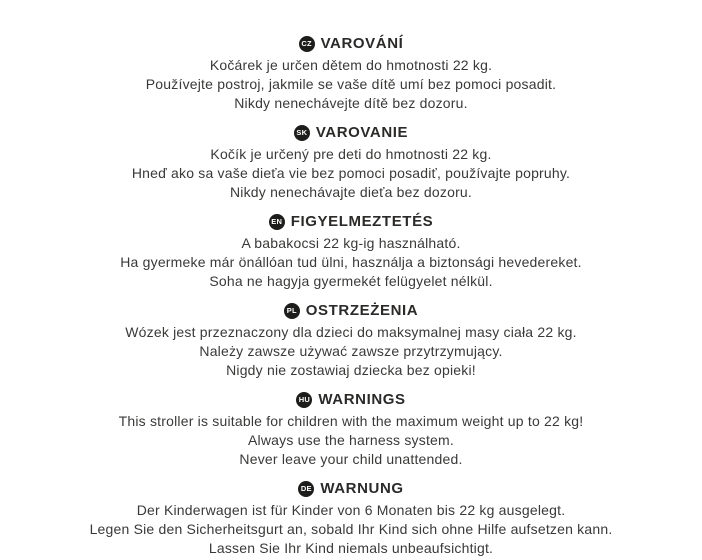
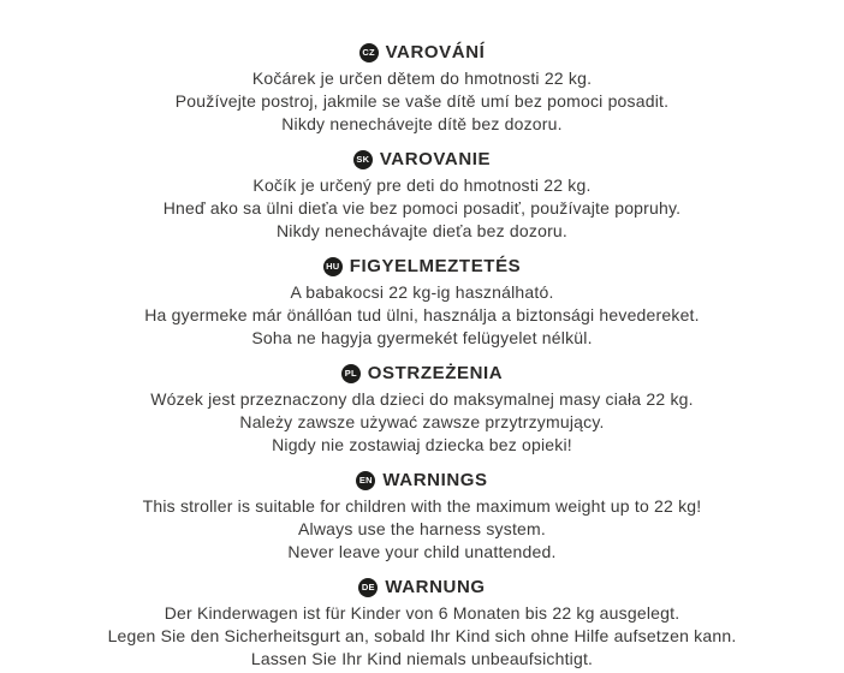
  CZ
  VAROVÁNÍ
  Kočárek je určen dětem do hmotnosti 22 kg.
  Používejte postroj, jakmile se vaše dítě umí bez pomoci posadit.
  Nikdy nenechávejte dítě bez dozoru.
  SK
  VAROVANIE
  Kočík je určený pre deti do hmotnosti 22 kg.
- Hneď ako sa vaše dieťa vie bez pomoci posadiť, používajte popruhy.
+ Hneď ako sa ülni dieťa vie bez pomoci posadiť, používajte popruhy.
  Nikdy nenechávajte dieťa bez dozoru.
- EN
+ HU
  FIGYELMEZTETÉS
  A babakocsi 22 kg-ig használható.
  Ha gyermeke már önállóan tud ülni, használja a biztonsági hevedereket.
  Soha ne hagyja gyermekét felügyelet nélkül.
  PL
  OSTRZEŻENIA
  Wózek jest przeznaczony dla dzieci do maksymalnej masy ciała 22 kg.
  Należy zawsze używać zawsze przytrzymujący.
  Nigdy nie zostawiaj dziecka bez opieki!
- HU
+ EN
  WARNINGS
  This stroller is suitable for children with the maximum weight up to 22 kg!
  Always use the harness system.
  Never leave your child unattended.
  DE
  WARNUNG
  Der Kinderwagen ist für Kinder von 6 Monaten bis 22 kg ausgelegt.
  Legen Sie den Sicherheitsgurt an, sobald Ihr Kind sich ohne Hilfe aufsetzen kann.
  Lassen Sie Ihr Kind niemals unbeaufsichtigt.
